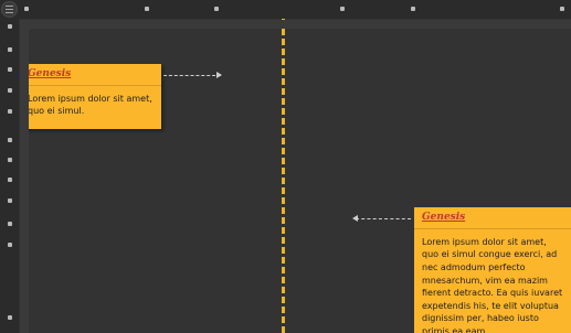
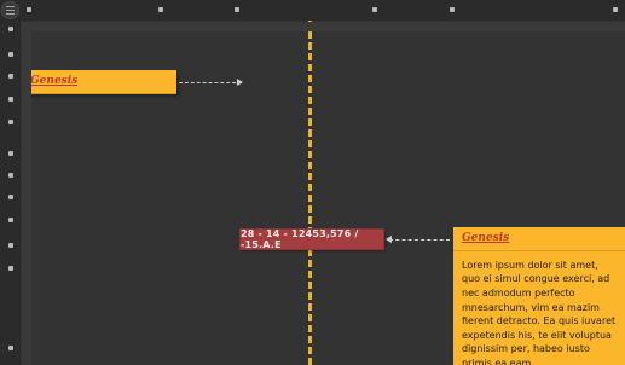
  Genesis
- Lorem ipsum dolor sit amet, quo ei simul.
  Genesis
  Lorem ipsum dolor sit amet, quo ei simul congue exerci, ad nec admodum perfecto mnesarchum, vim ea mazim fierent detracto. Ea quis iuvaret expetendis his, te elit voluptua dignissim per, habeo iusto primis ea eam.
+ 28 - 14 - 12453,576 / -15.A.E
